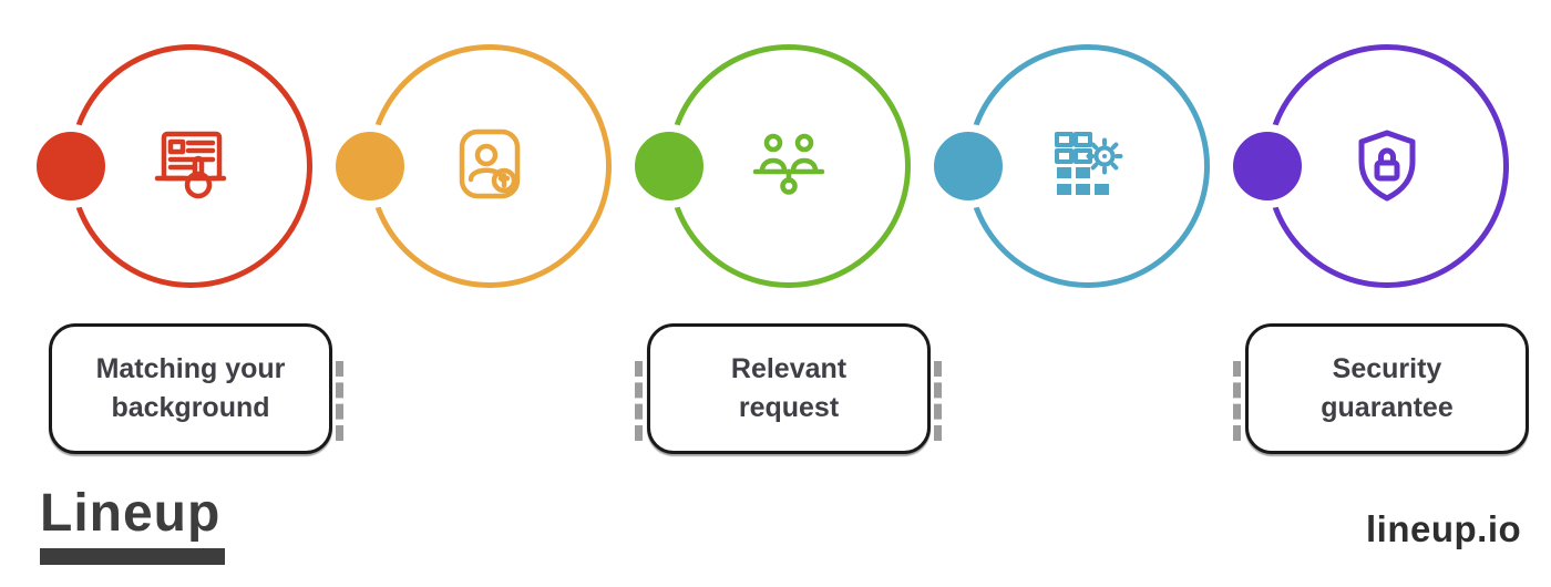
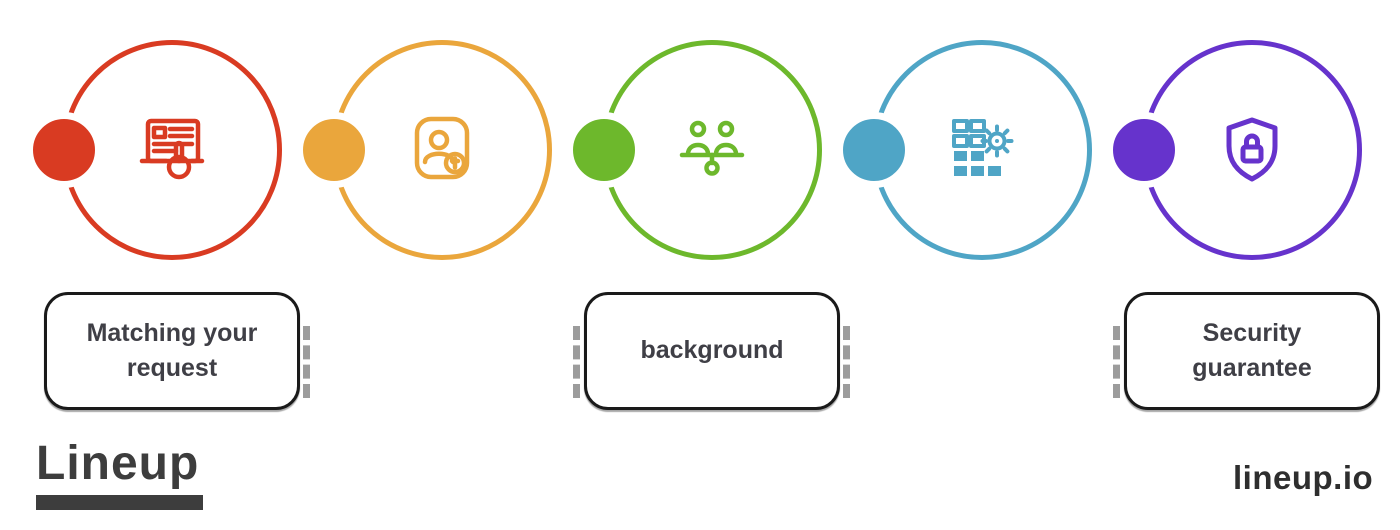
  Matching your
- background
+ request
- Relevant
- request
+ background
  Security
  guarantee
  Lineup
  lineup.io
